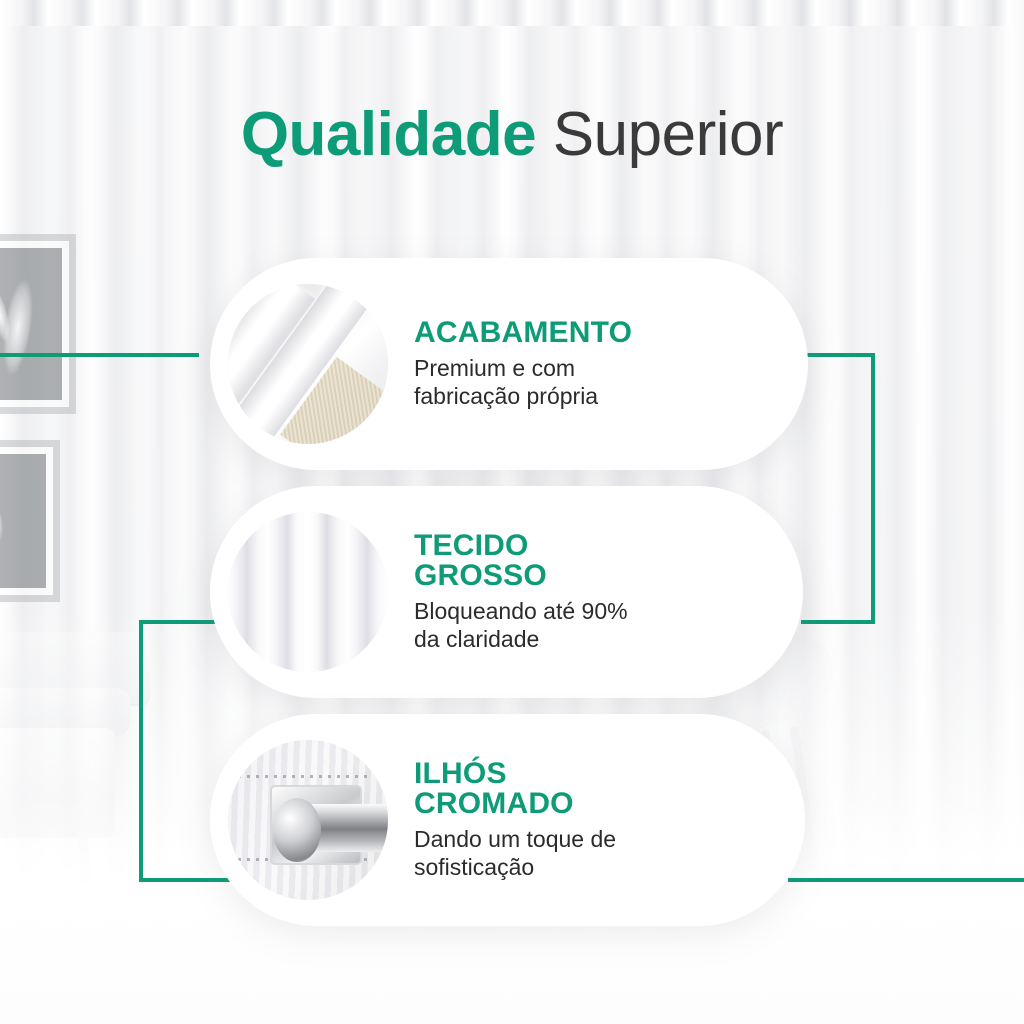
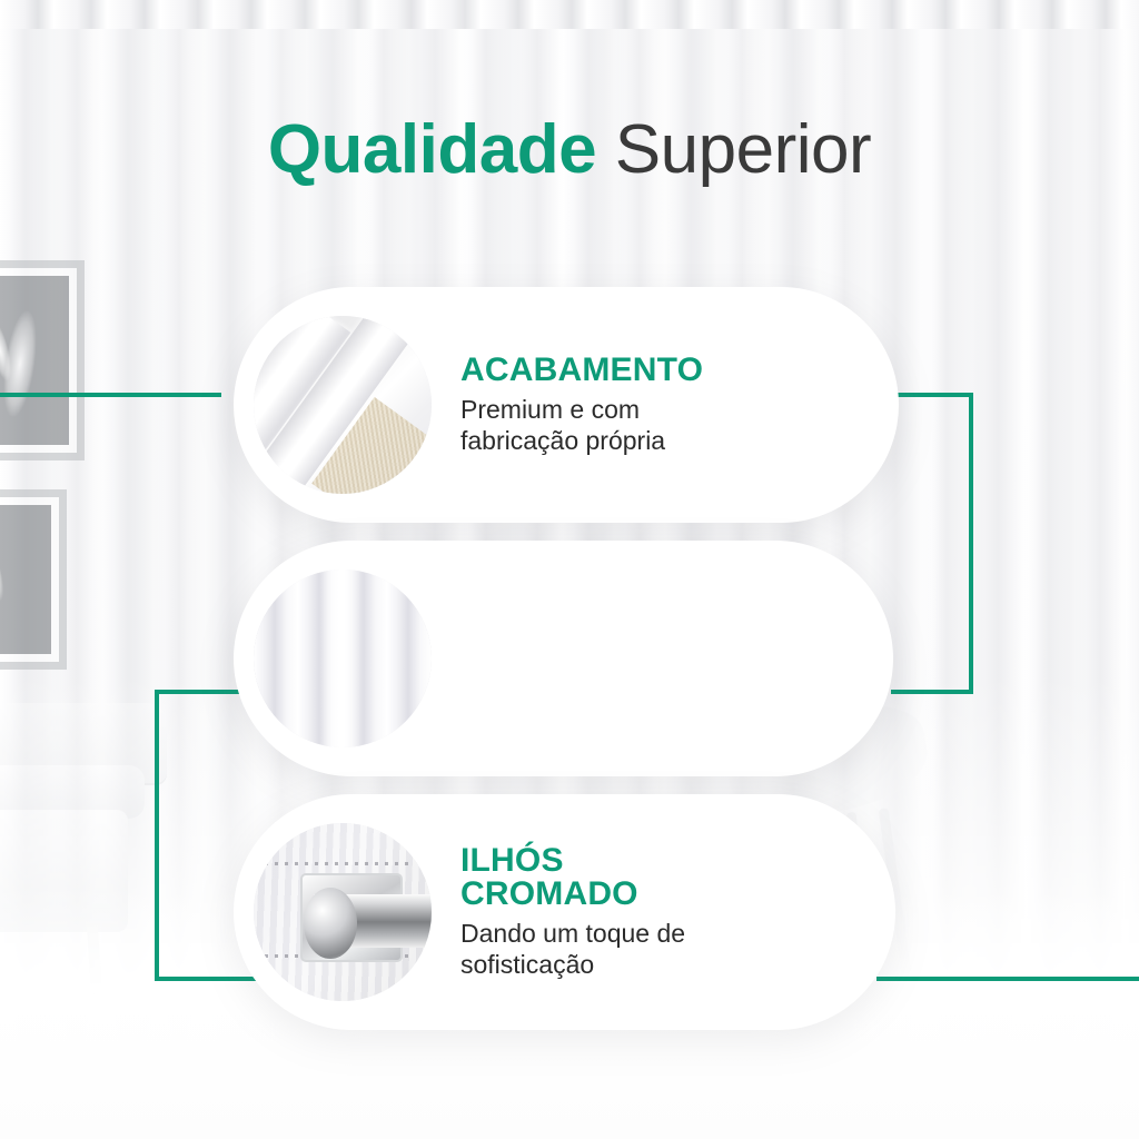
  Qualidade Superior
  ACABAMENTO
  Premium e com
  fabricação própria
- TECIDO
- GROSSO
- Bloqueando até 90%
- da claridade
  ILHÓS
  CROMADO
  Dando um toque de
  sofisticação
